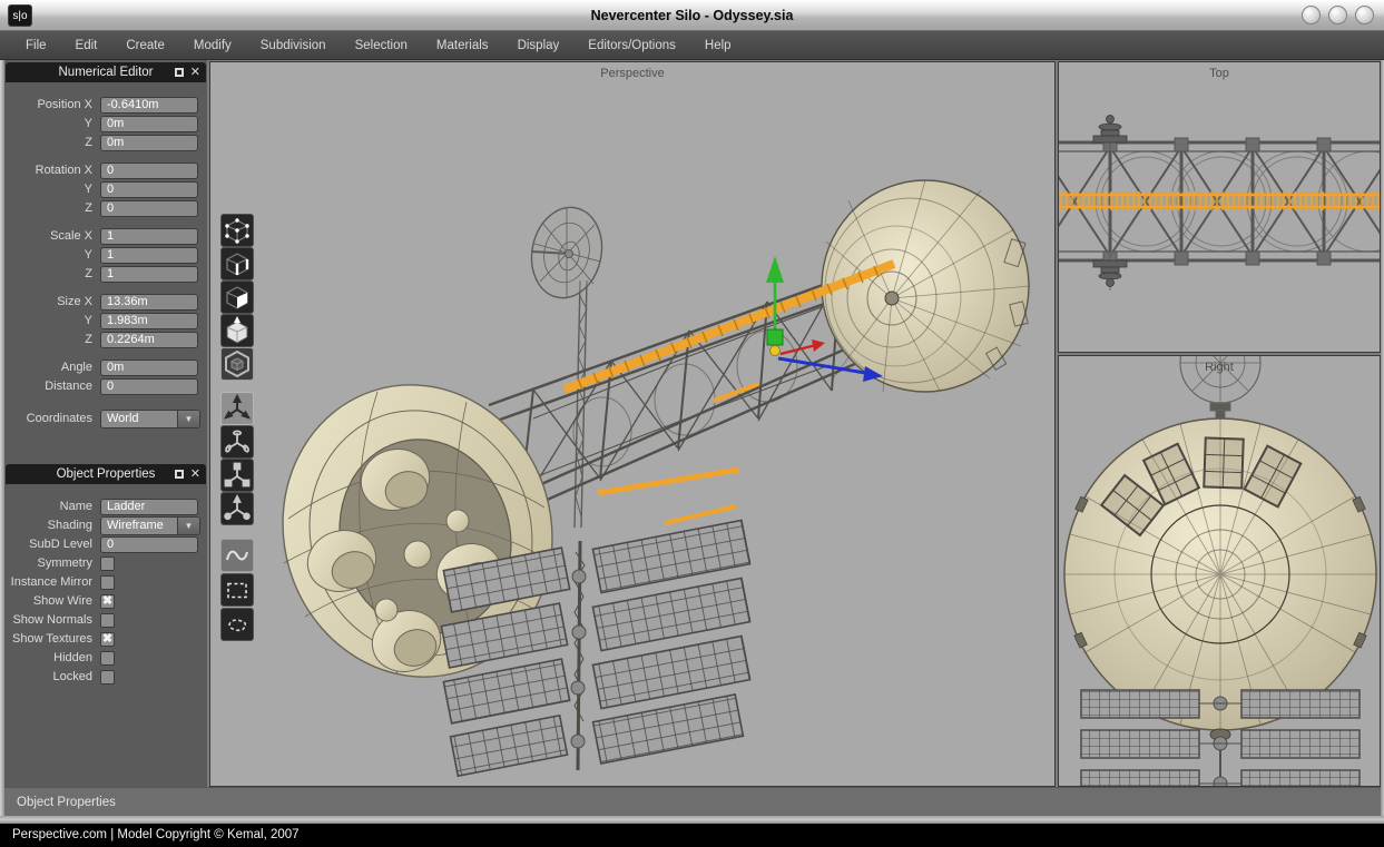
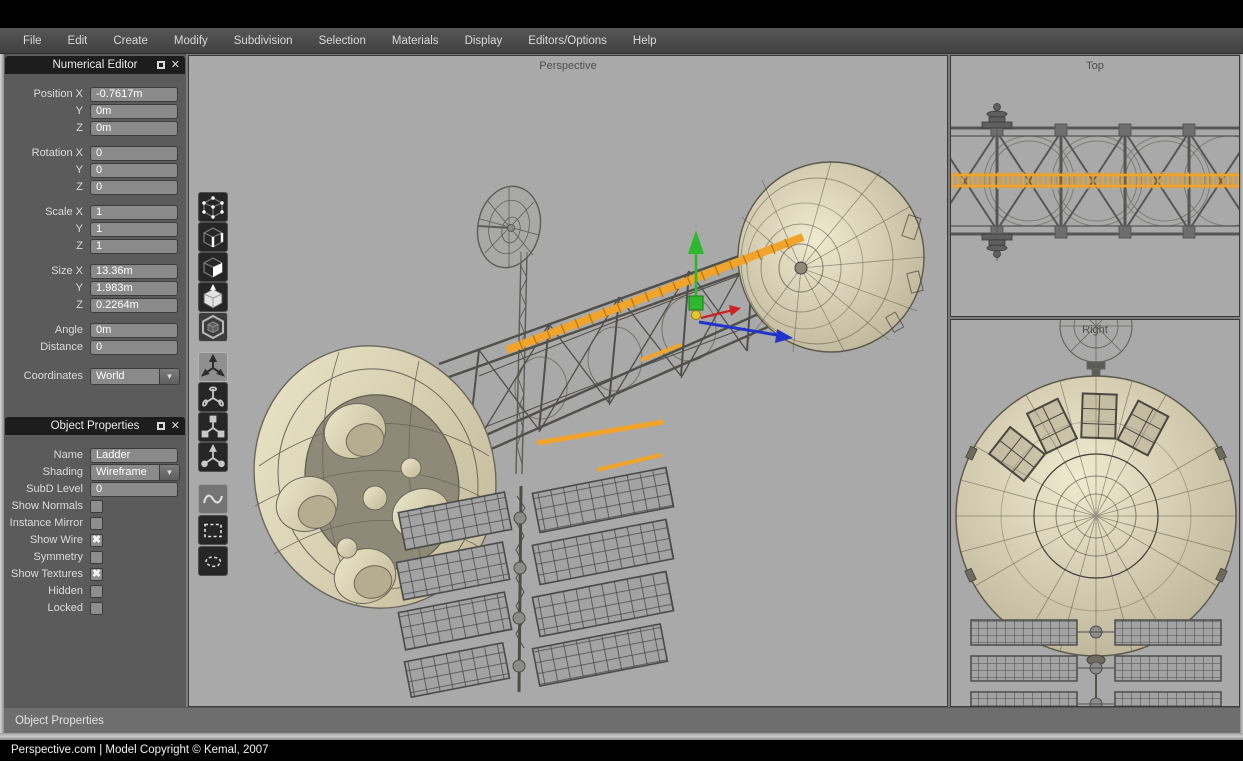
- s|o
- Nevercenter Silo - Odyssey.sia
  File
  Edit
  Create
  Modify
  Subdivision
  Selection
  Materials
  Display
  Editors/Options
  Help
  Numerical Editor
  ✕
  Position X
- -0.6410m
+ -0.7617m
  Y
  0m
  Z
  0m
  Rotation X
  0
  Y
  0
  Z
  0
  Scale X
  1
  Y
  1
  Z
  1
  Size X
  13.36m
  Y
  1.983m
  Z
  0.2264m
  Angle
  0m
  Distance
  0
  Coordinates
  World
  ▼
  Object Properties
  ✕
  Name
  Ladder
  Shading
  Wireframe
  ▼
  SubD Level
  0
- Symmetry
+ Show Normals
  Instance Mirror
  Show Wire
  ✖
- Show Normals
+ Symmetry
  Show Textures
  ✖
  Hidden
  Locked
  Perspective
  Top
  Right
  Object Properties
  Perspective.com | Model Copyright © Kemal, 2007
